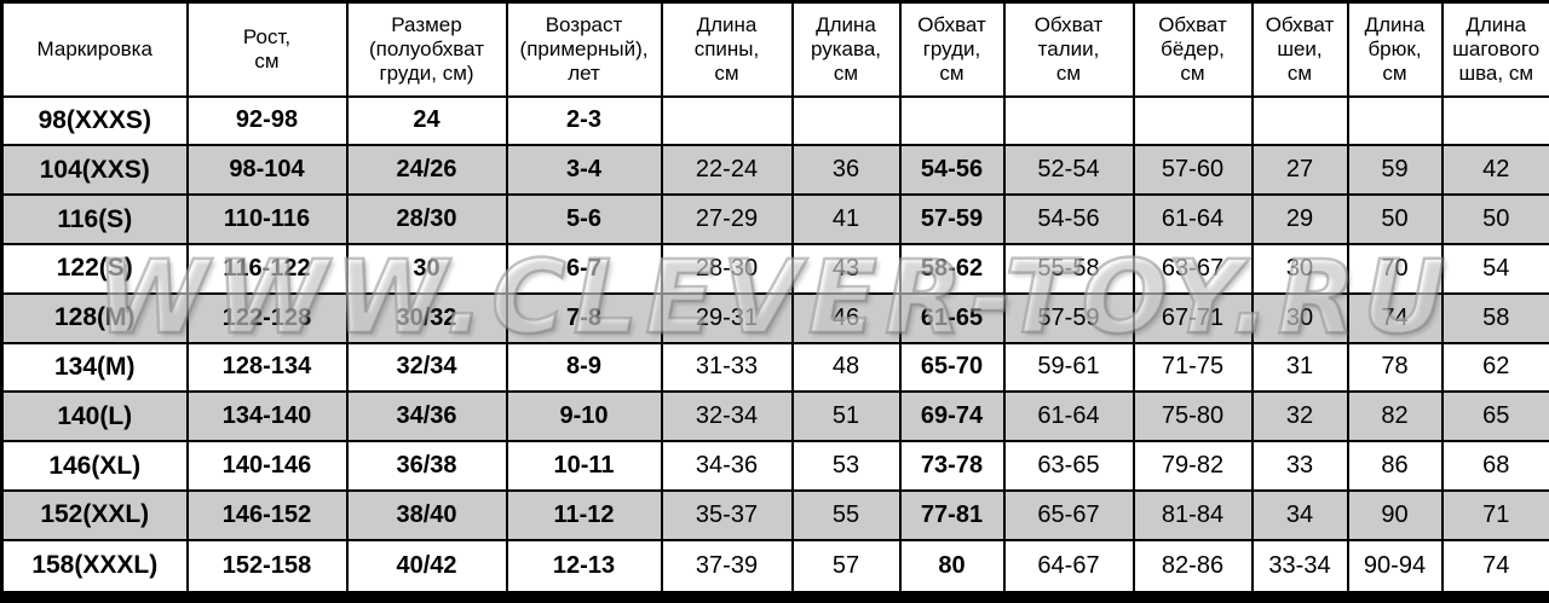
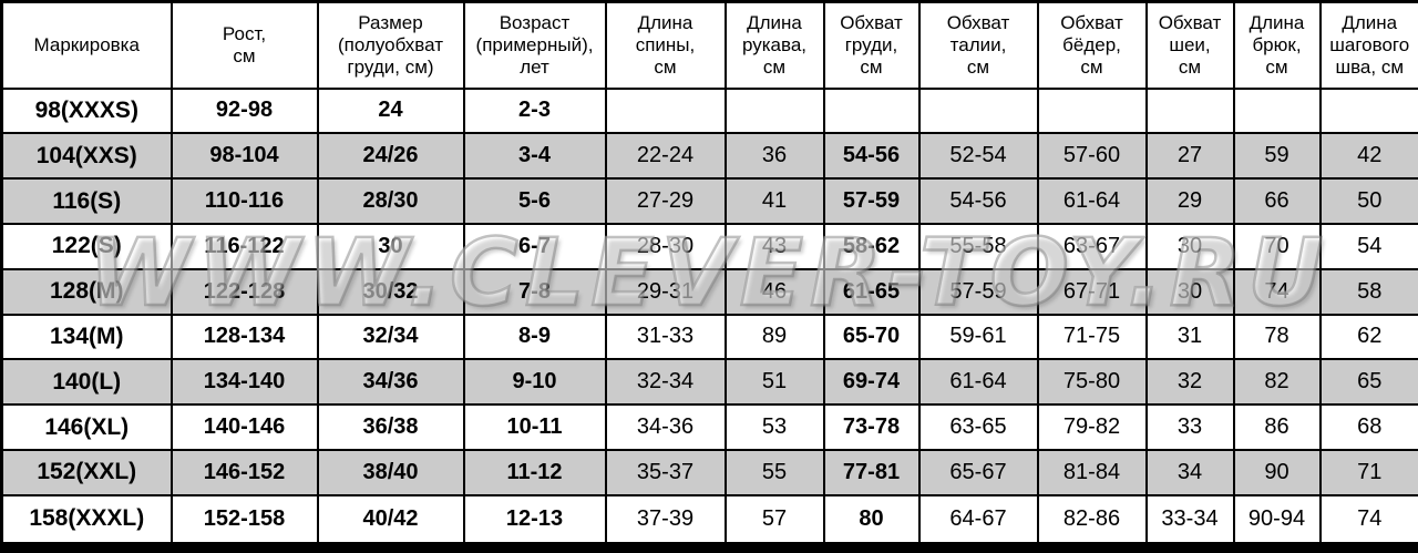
  Маркировка	Рост, см	Размер (полуобхват груди, см)	Возраст (примерный), лет	Длина спины, см	Длина рукава, см	Обхват груди, см	Обхват талии, см	Обхват бёдер, см	Обхват шеи, см	Длина брюк, см	Длина шагового шва, см
  98(XXXS)	92-98	24	2-3
  104(XXS)	98-104	24/26	3-4	22-24	36	54-56	52-54	57-60	27	59	42
- 116(S)	110-116	28/30	5-6	27-29	41	57-59	54-56	61-64	29	50	50
+ 116(S)	110-116	28/30	5-6	27-29	41	57-59	54-56	61-64	29	66	50
  122(S)	116-122	30	6-7	28-30	43	58-62	55-58	63-67	30	70	54
  128(M)	122-128	30/32	7-8	29-31	46	61-65	57-59	67-71	30	74	58
- 134(M)	128-134	32/34	8-9	31-33	48	65-70	59-61	71-75	31	78	62
+ 134(M)	128-134	32/34	8-9	31-33	89	65-70	59-61	71-75	31	78	62
  140(L)	134-140	34/36	9-10	32-34	51	69-74	61-64	75-80	32	82	65
  146(XL)	140-146	36/38	10-11	34-36	53	73-78	63-65	79-82	33	86	68
  152(XXL)	146-152	38/40	11-12	35-37	55	77-81	65-67	81-84	34	90	71
  158(XXXL)	152-158	40/42	12-13	37-39	57	80	64-67	82-86	33-34	90-94	74
  WWW.CLEVER-TOY.RU
